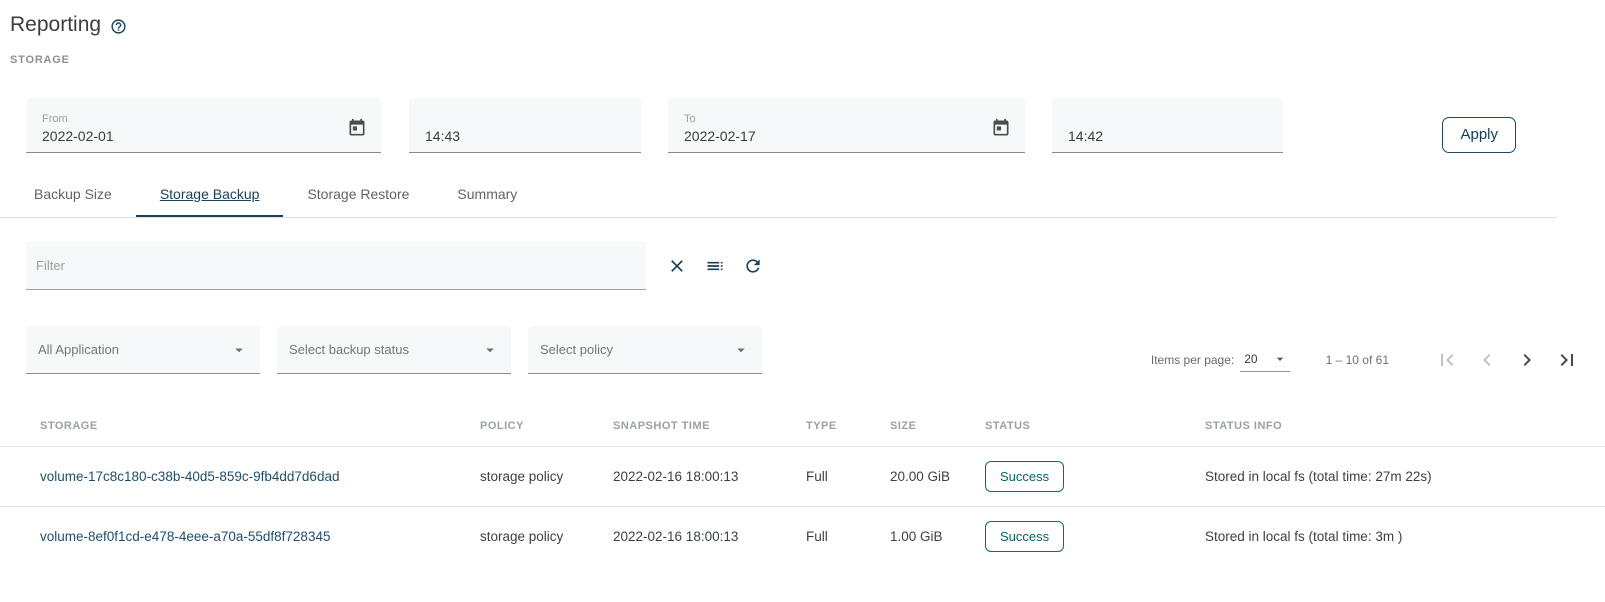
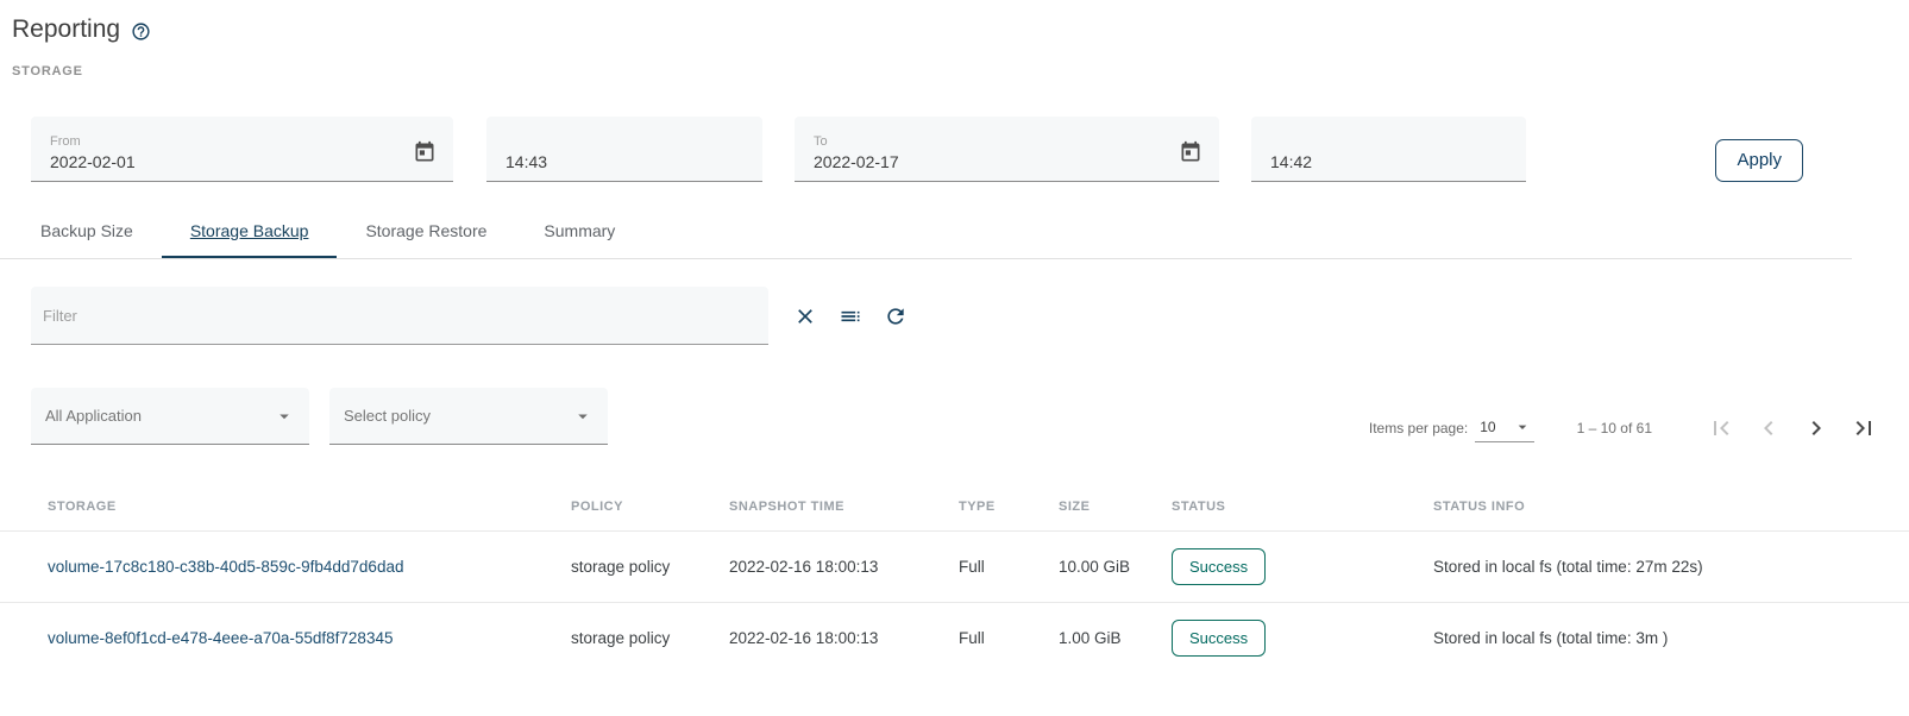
  Reporting
  STORAGE
  From
  2022-02-01
  14:43
  To
  2022-02-17
  14:42
  Apply
  Backup Size
  Storage Backup
  Storage Restore
  Summary
  Filter
  All Application
- Select backup status
  Select policy
  Items per page:
- 20
+ 10
  1 – 10 of 61
  STORAGE	POLICY	SNAPSHOT TIME	TYPE	SIZE	STATUS	STATUS INFO
- volume-17c8c180-c38b-40d5-859c-9fb4dd7d6dad	storage policy	2022-02-16 18:00:13	Full	20.00 GiB	Success	Stored in local fs (total time: 27m 22s)
+ volume-17c8c180-c38b-40d5-859c-9fb4dd7d6dad	storage policy	2022-02-16 18:00:13	Full	10.00 GiB	Success	Stored in local fs (total time: 27m 22s)
  volume-8ef0f1cd-e478-4eee-a70a-55df8f728345	storage policy	2022-02-16 18:00:13	Full	1.00 GiB	Success	Stored in local fs (total time: 3m )
